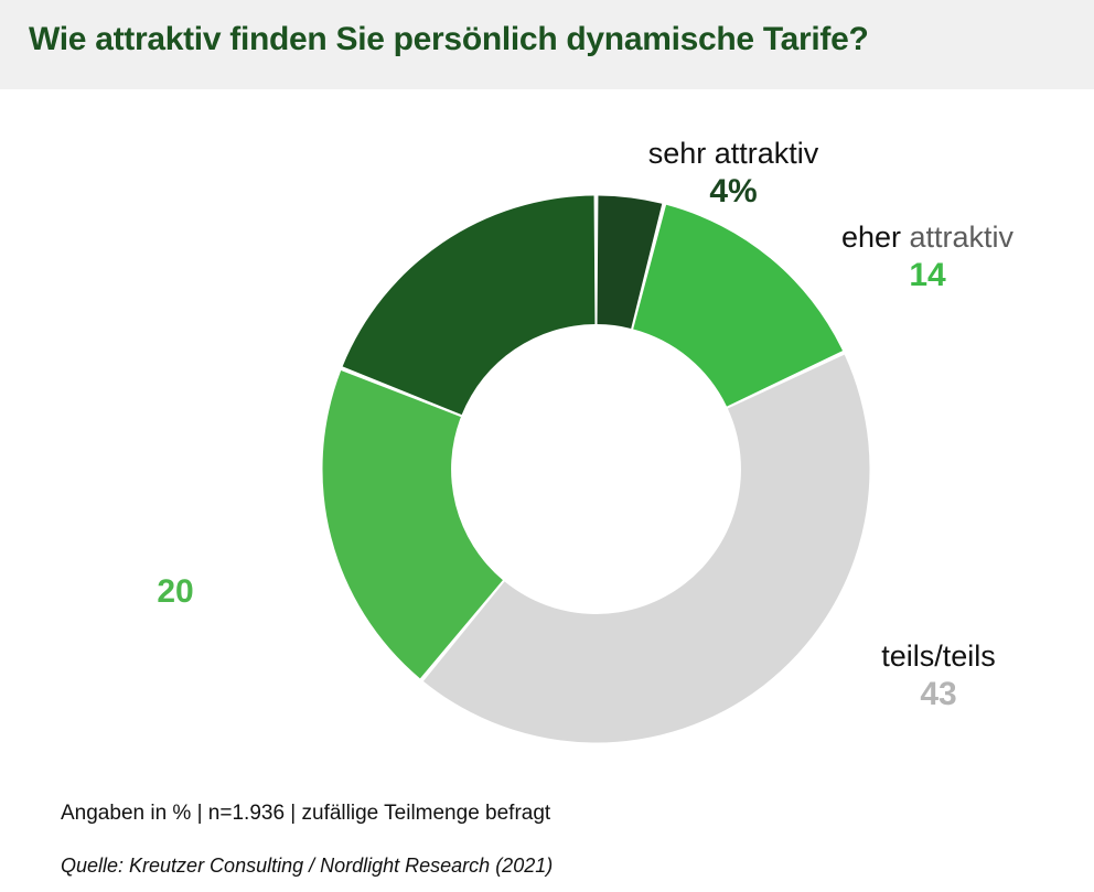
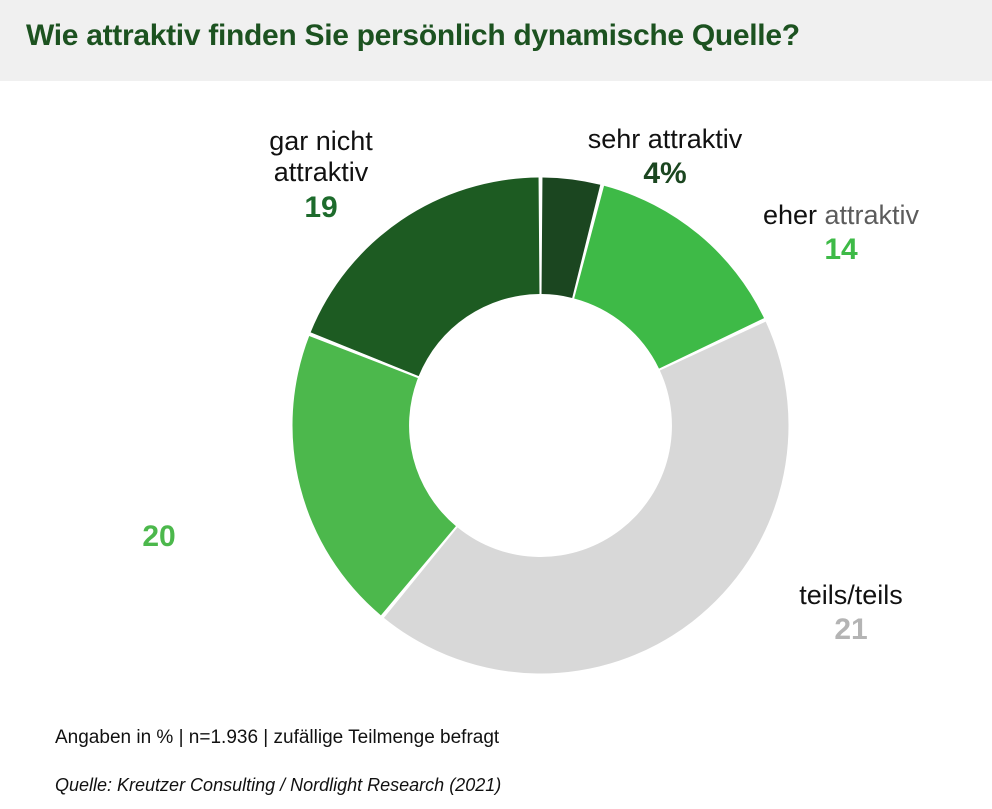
- Wie attraktiv finden Sie persönlich dynamische Tarife?
+ Wie attraktiv finden Sie persönlich dynamische Quelle?
+ gar nicht
+ attraktiv
+ 19
  sehr attraktiv
  4%
  eher attraktiv
  14
  teils/teils
- 43
+ 21
  20
  Angaben in % | n=1.936 | zufällige Teilmenge befragt
  Quelle: Kreutzer Consulting / Nordlight Research (2021)
